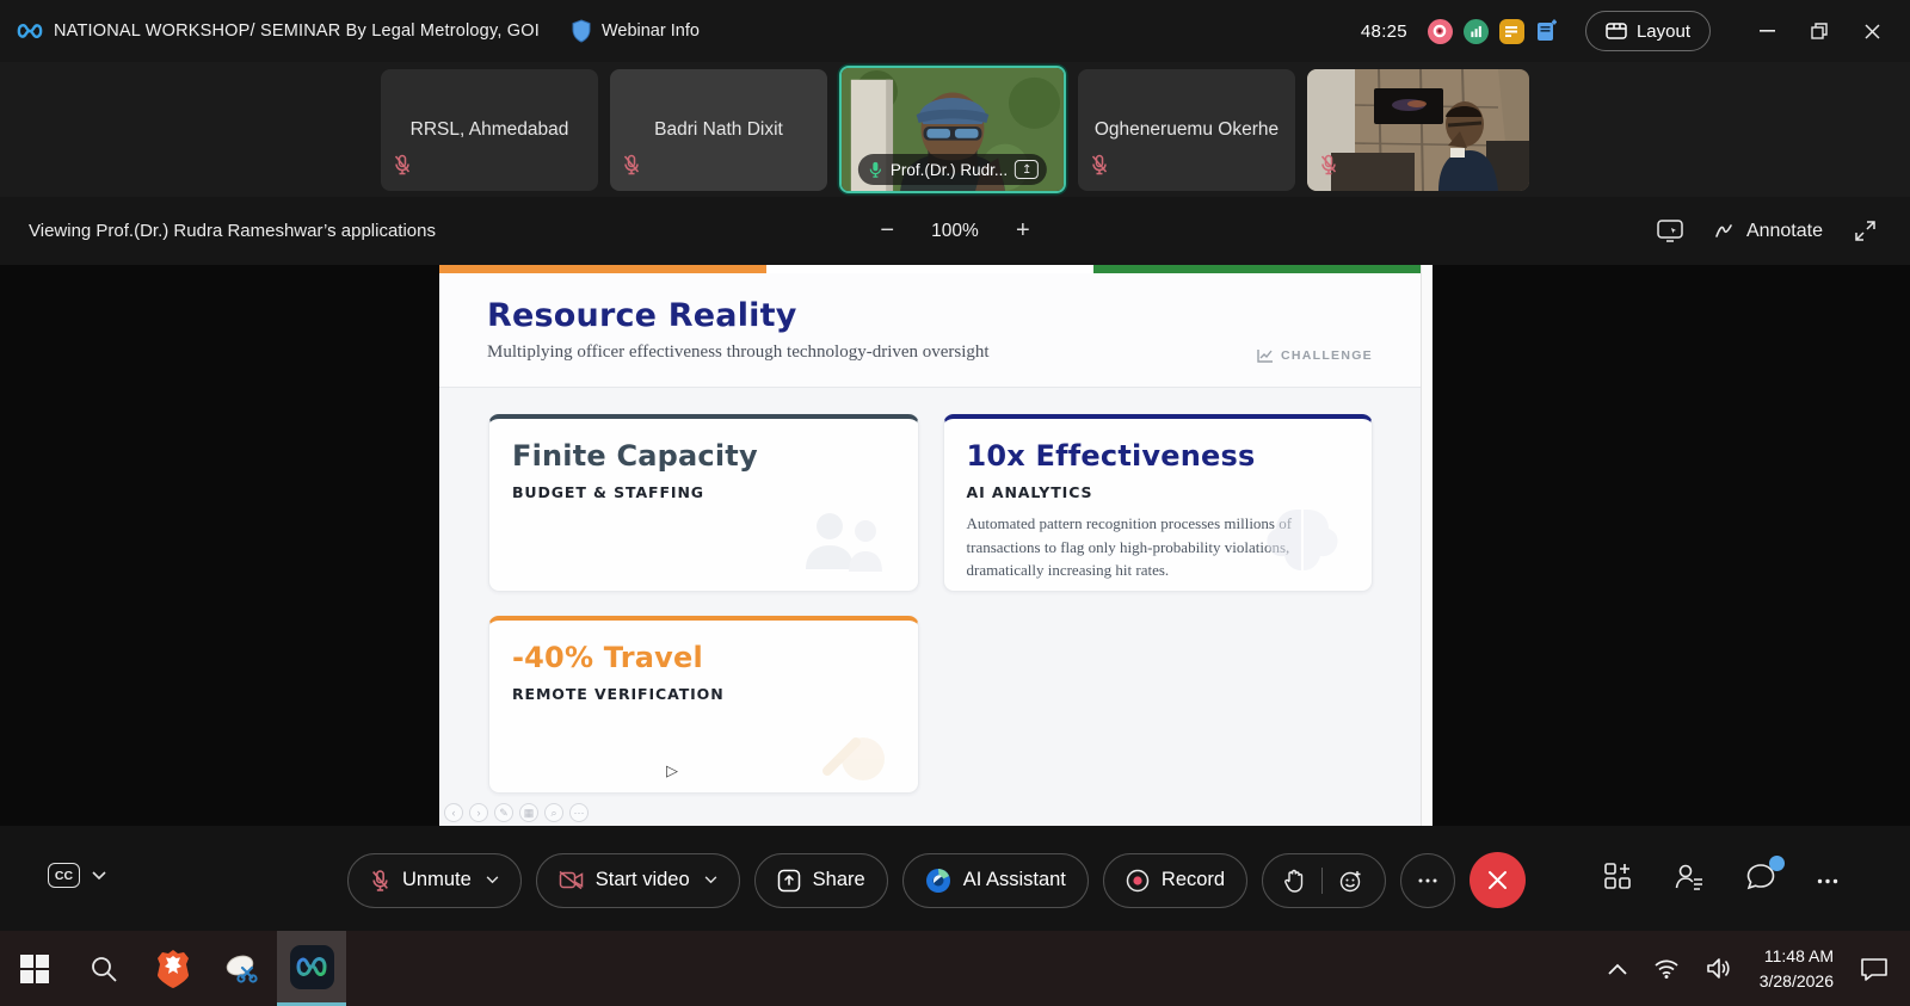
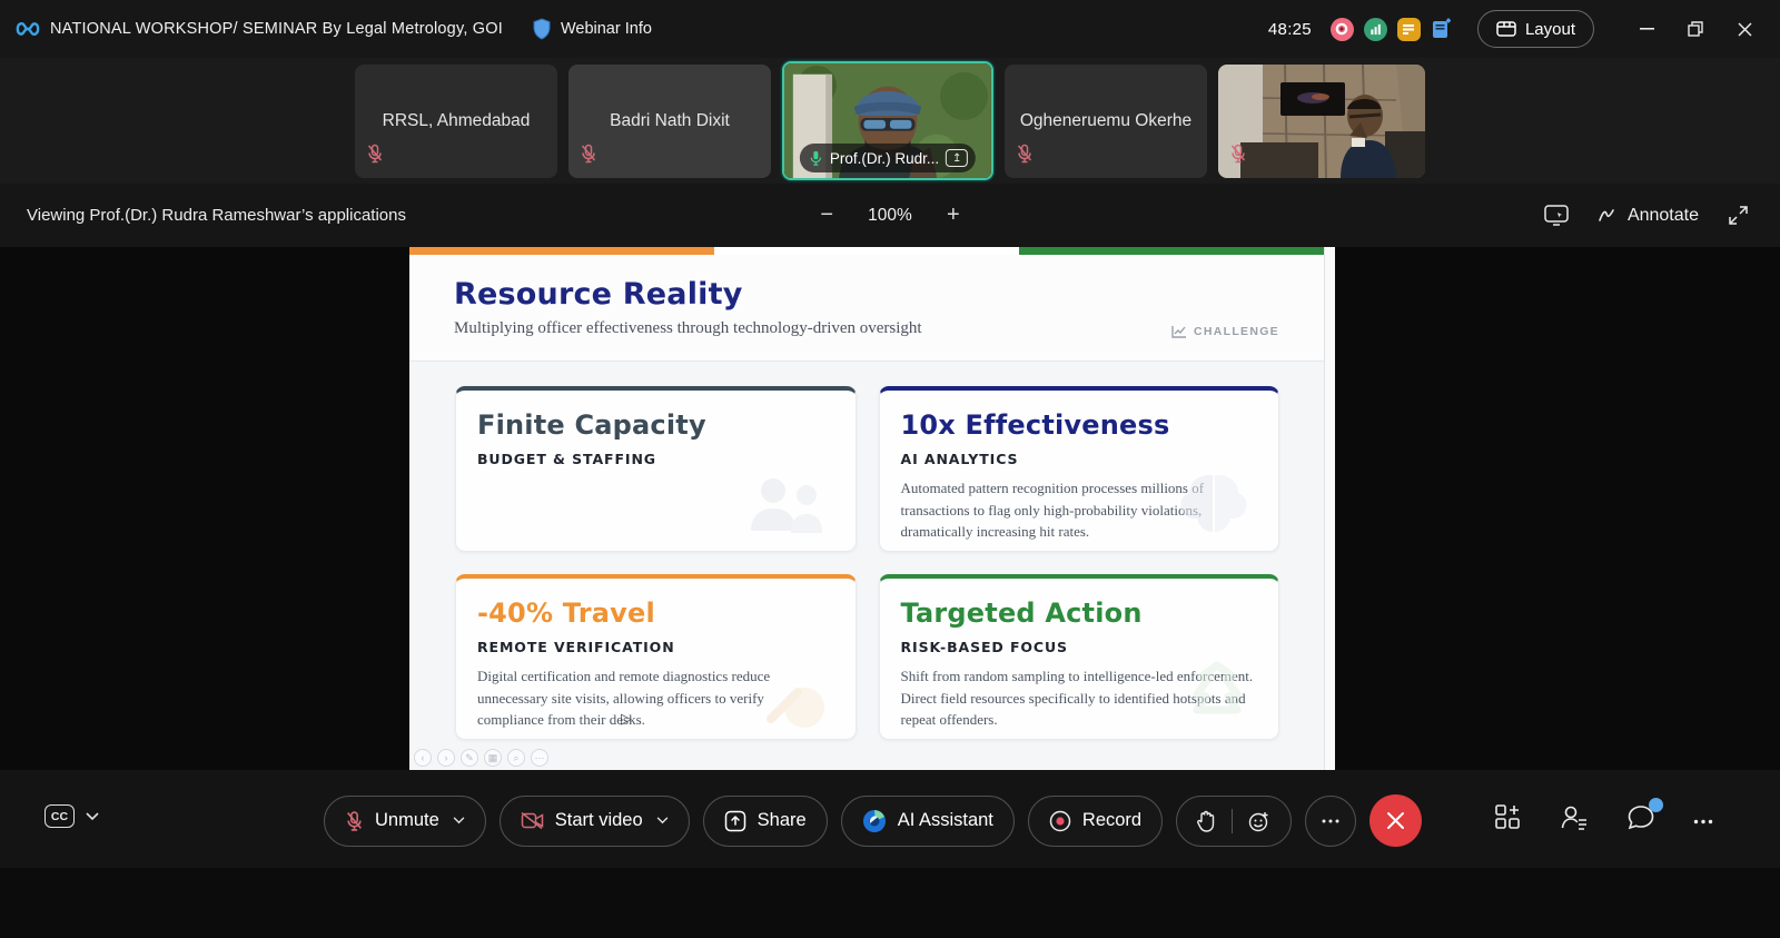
  NATIONAL WORKSHOP/ SEMINAR By Legal Metrology, GOI
  Webinar Info
  48:25
  Layout
  RRSL, Ahmedabad
  Badri Nath Dixit
  Prof.(Dr.) Rudr...
  ↥
  Ogheneruemu Okerhe
  Viewing Prof.(Dr.) Rudra Rameshwar’s applications
  −
  100%
  +
  Annotate
  Resource Reality
  Multiplying officer effectiveness through technology-driven oversight
  CHALLENGE
  Finite Capacity
  BUDGET & STAFFING
  10x Effectiveness
  AI ANALYTICS
  Automated pattern recognition processes millions of transactions to flag only high-probability violations, dramatically increasing hit rates.
  -40% Travel
  REMOTE VERIFICATION
+ Digital certification and remote diagnostics reduce unnecessary site visits, allowing officers to verify compliance from their desks.
+ Targeted Action
+ RISK-BASED FOCUS
+ Shift from random sampling to intelligence-led enforcement. Direct field resources specifically to identified hotspots and repeat offenders.
  ‹
  ›
  ✎
  ▦
  ⌕
  ⋯
  ▷
  CC
  Unmute
  Start video
  Share
  AI Assistant
  Record
- 11:48 AM
- 3/28/2026
